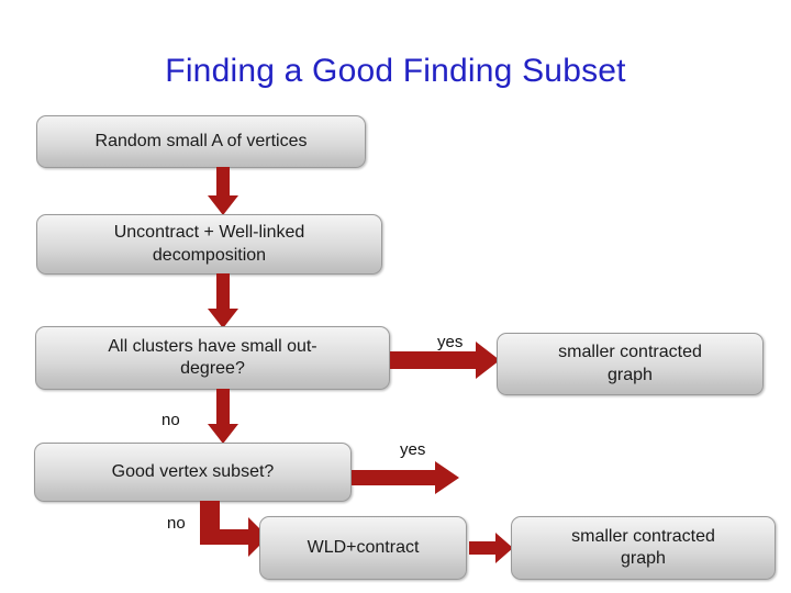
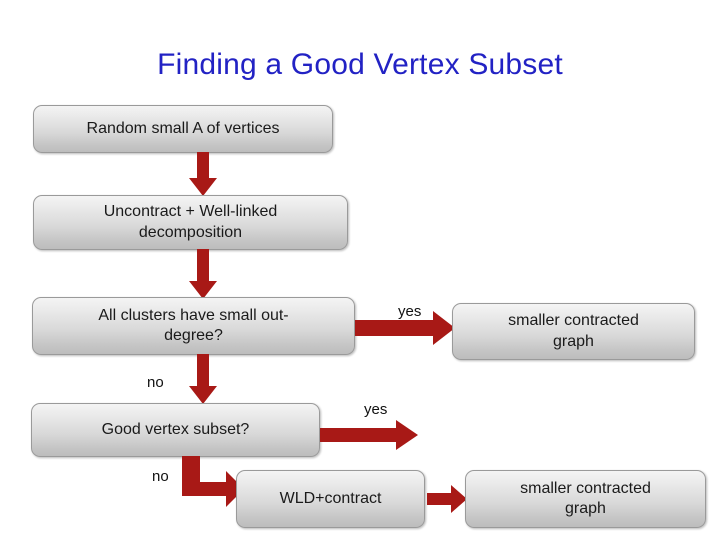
- Finding a Good Finding Subset
+ Finding a Good Vertex Subset
  Random small A of vertices
  Uncontract + Well-linked
  decomposition
  All clusters have small out-
  degree?
  yes
  smaller contracted
  graph
  no
  Good vertex subset?
  yes
  no
  WLD+contract
  smaller contracted
  graph
